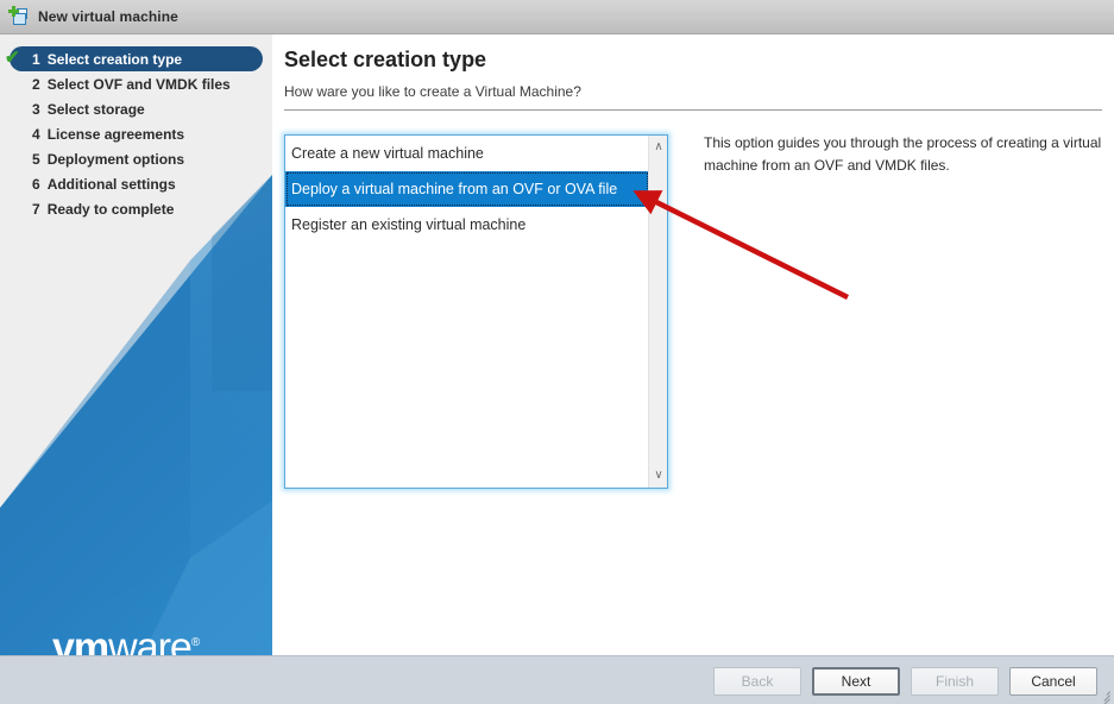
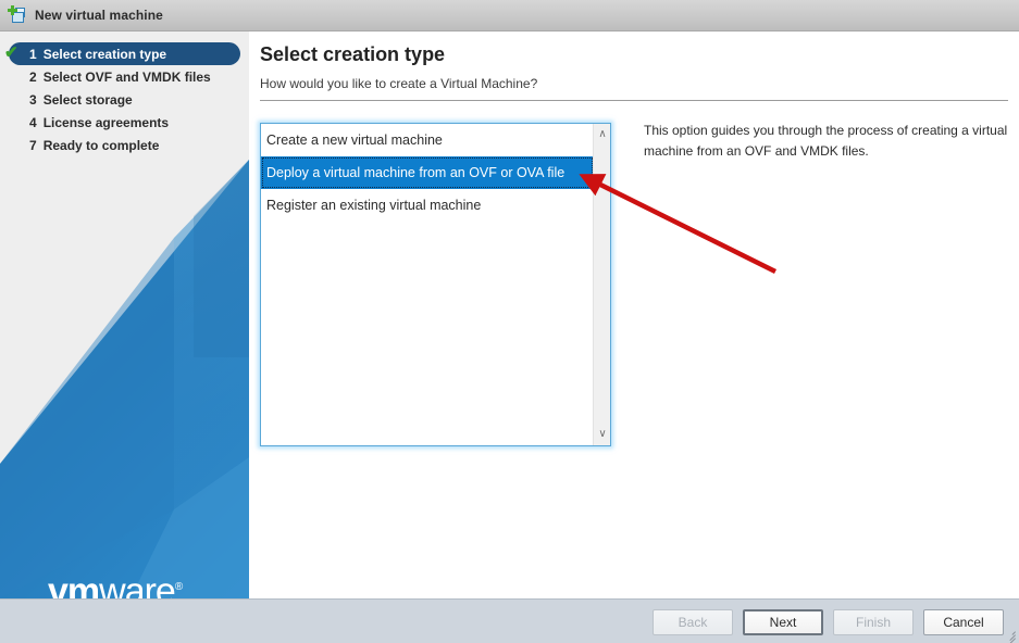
  New virtual machine
  ✔
  1
  Select creation type
  2
  Select OVF and VMDK files
  3
  Select storage
  4
  License agreements
- 5
- Deployment options
- 6
- Additional settings
  7
  Ready to complete
  vmware®
  Select creation type
- How ware you like to create a Virtual Machine?
+ How would you like to create a Virtual Machine?
  Create a new virtual machine
  Deploy a virtual machine from an OVF or OVA file
  Register an existing virtual machine
  ∧
  ∨
  This option guides you through the process of creating a virtual machine from an OVF and VMDK files.
  Back
  Next
  Finish
  Cancel
